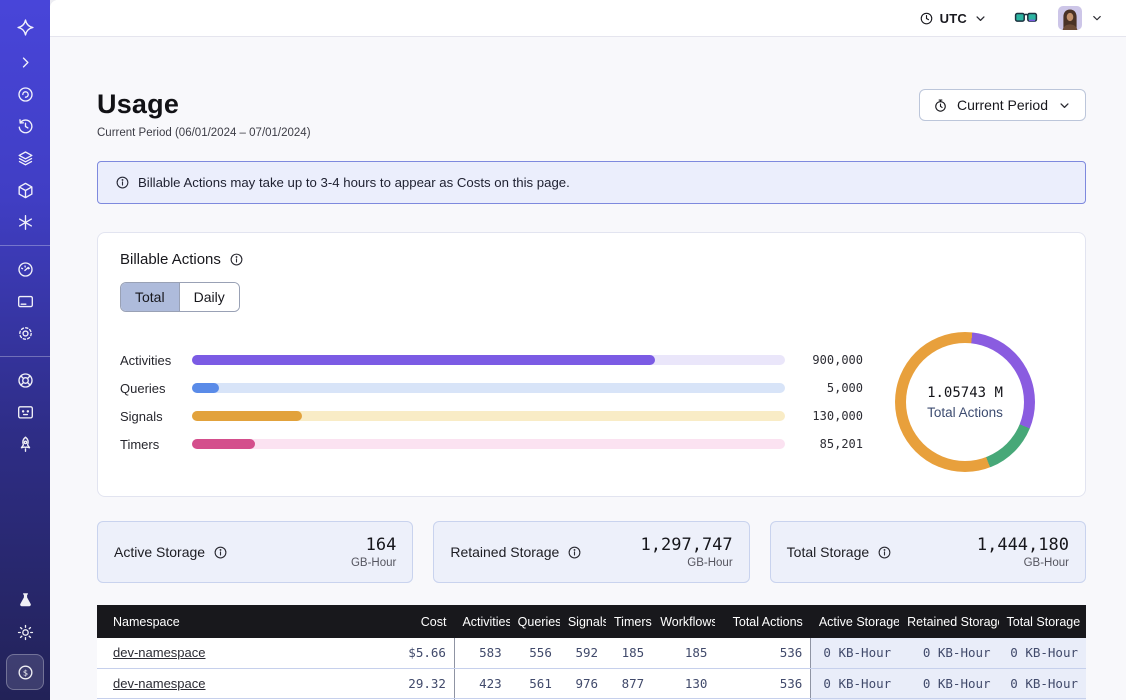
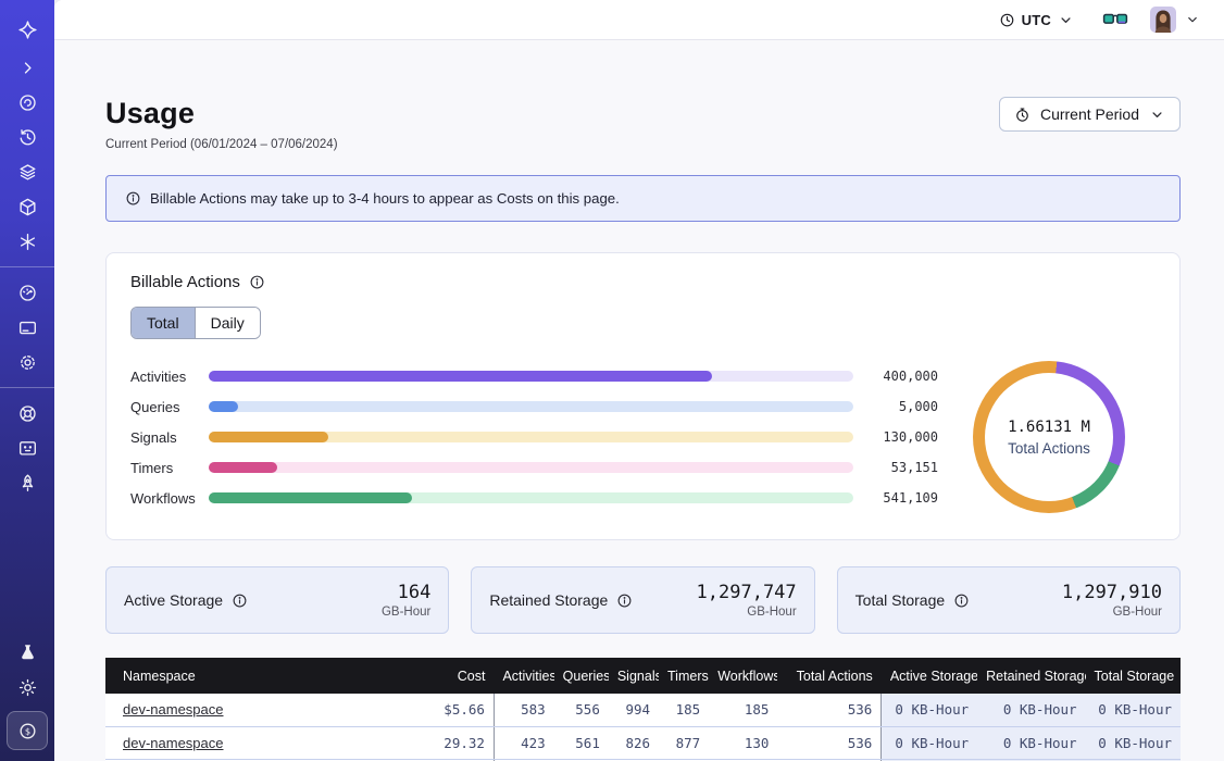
  $
  UTC
  Usage
- Current Period (06/01/2024 – 07/01/2024)
+ Current Period (06/01/2024 – 07/06/2024)
  Current Period
  Billable Actions may take up to 3-4 hours to appear as Costs on this page.
  Billable Actions
  Total
  Daily
  Activities
- 900,000
+ 400,000
  Queries
  5,000
  Signals
  130,000
  Timers
- 85,201
+ 53,151
+ Workflows
+ 541,109
- 1.05743 M
+ 1.66131 M
  Total Actions
  Active Storage
  164
  GB-Hour
  Retained Storage
  1,297,747
  GB-Hour
  Total Storage
- 1,444,180
+ 1,297,910
  GB-Hour
  Namespace	Cost	Activities	Queries	Signals	Timers	Workflows	Total Actions	Active Storage	Retained Storag	Total Storage
- dev-namespace	$5.66	583	556	592	185	185	536	0 KB-Hour	0 KB-Hour	0 KB-Hour
+ dev-namespace	$5.66	583	556	994	185	185	536	0 KB-Hour	0 KB-Hour	0 KB-Hour
- dev-namespace	29.32	423	561	976	877	130	536	0 KB-Hour	0 KB-Hour	0 KB-Hour
+ dev-namespace	29.32	423	561	826	877	130	536	0 KB-Hour	0 KB-Hour	0 KB-Hour
